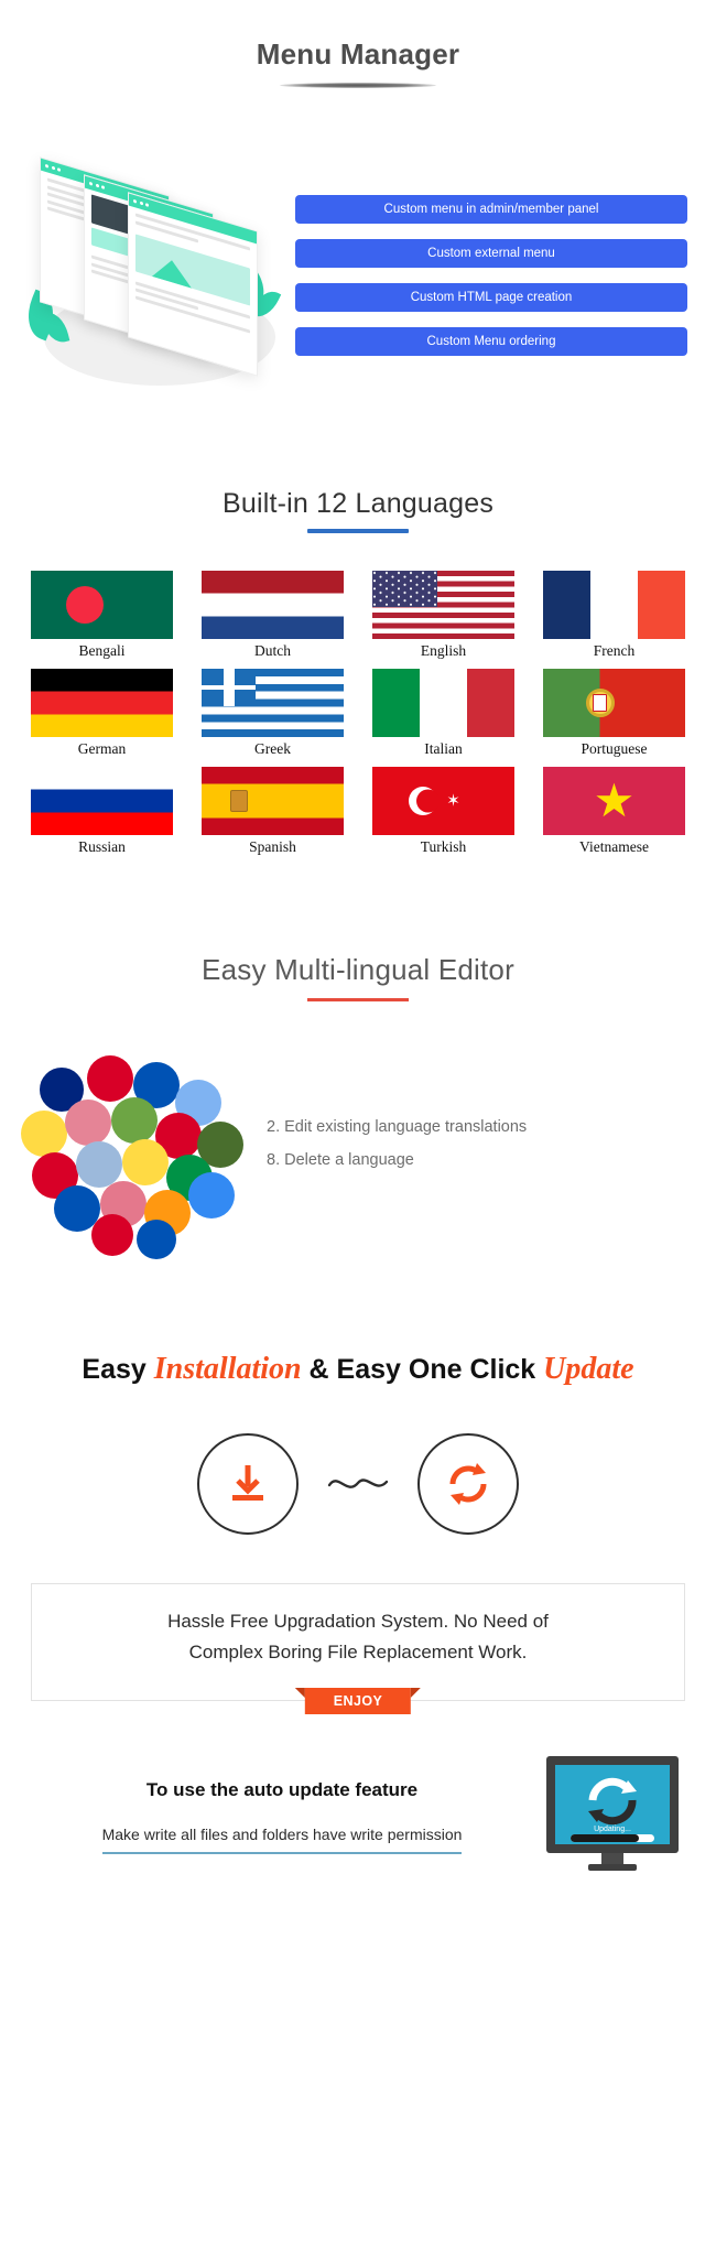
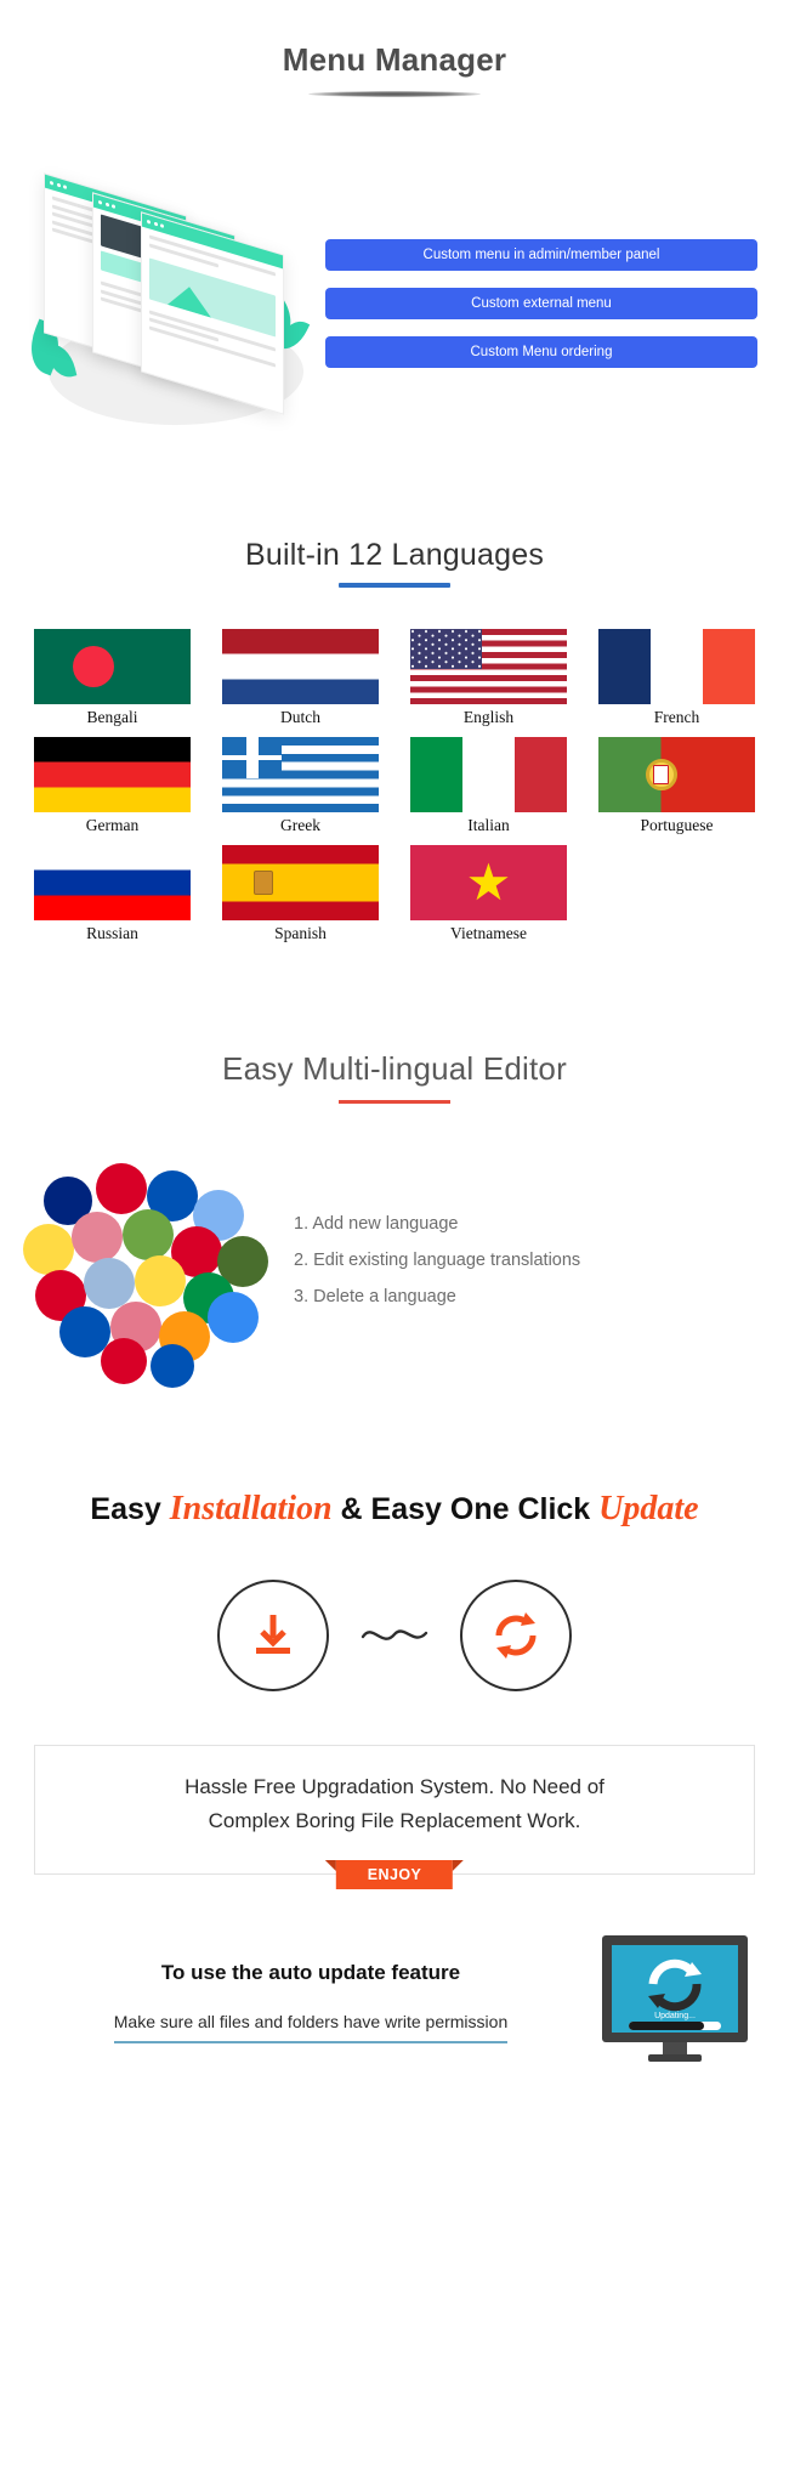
  Menu Manager
  Custom menu in admin/member panel
  Custom external menu
- Custom HTML page creation
  Custom Menu ordering
  Built-in 12 Languages
  Bengali
  Dutch
  English
  French
  German
  Greek
  Italian
  Portuguese
  Russian
  Spanish
- ✶
- Turkish
  ★
  Vietnamese
  Easy Multi-lingual Editor
+ 1. Add new language
  2. Edit existing language translations
- 8. Delete a language
+ 3. Delete a language
  Easy Installation & Easy One Click Update
  Hassle Free Upgradation System. No Need of
  Complex Boring File Replacement Work.
  ENJOY
  To use the auto update feature
- Make write all files and folders have write permission
+ Make sure all files and folders have write permission
